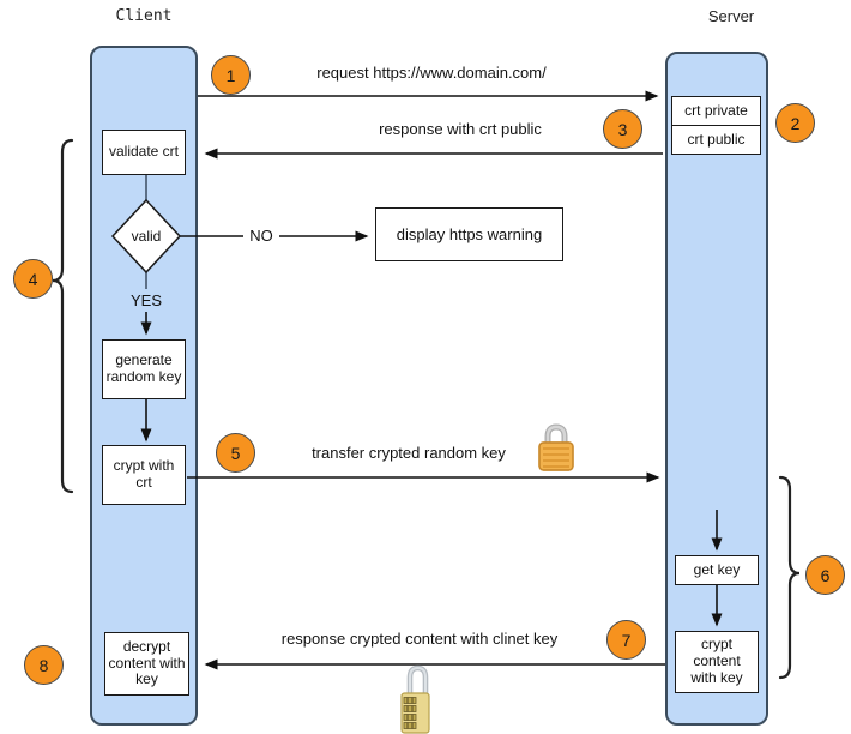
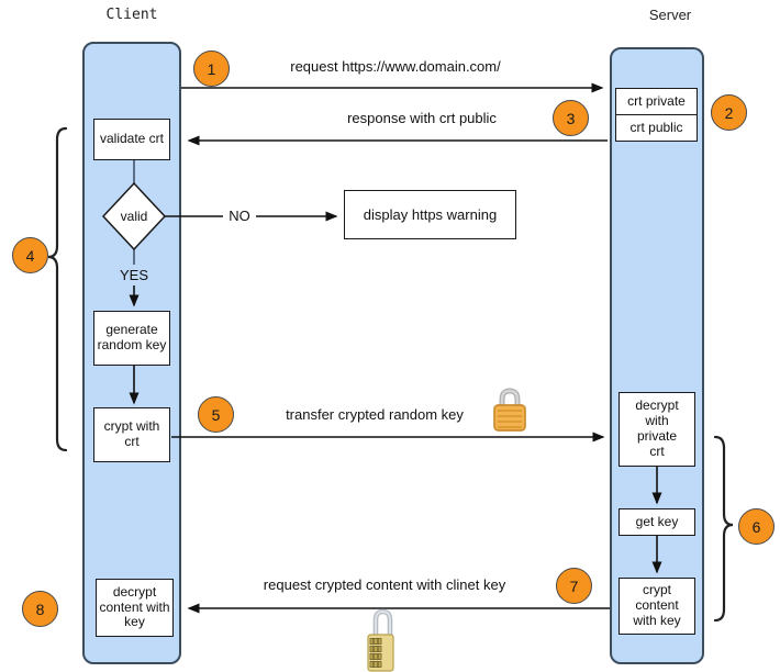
  Client
  Server
  validate crt
  valid
  generate random key
  crypt with crt
  decrypt content with key
  display https warning
  crt private
  crt public
+ decrypt with private crt
  get key
  crypt content with key
  request https://www.domain.com/
  response with crt public
  transfer crypted random key
- response crypted content with clinet key
+ request crypted content with clinet key
  NO
  YES
  1
  2
  3
  4
  5
  6
  7
  8
